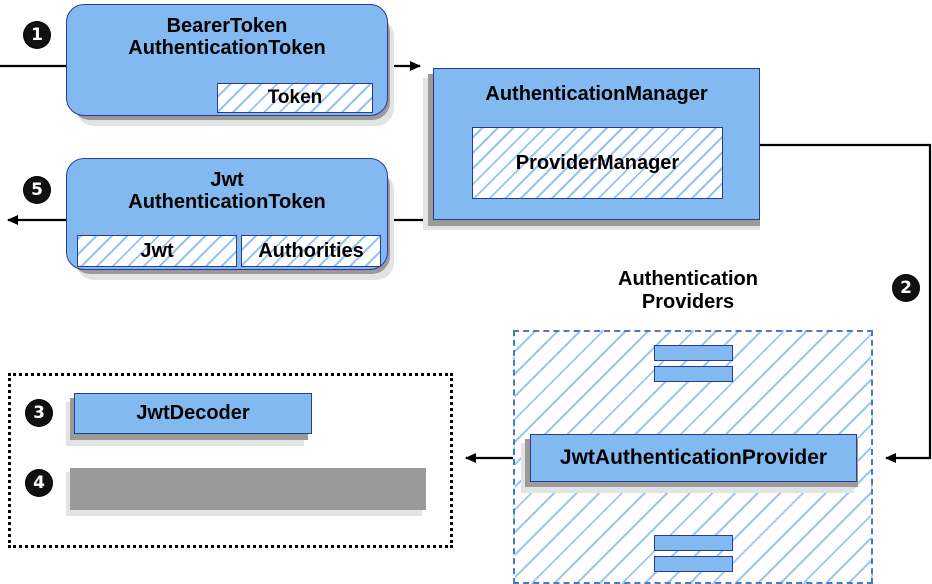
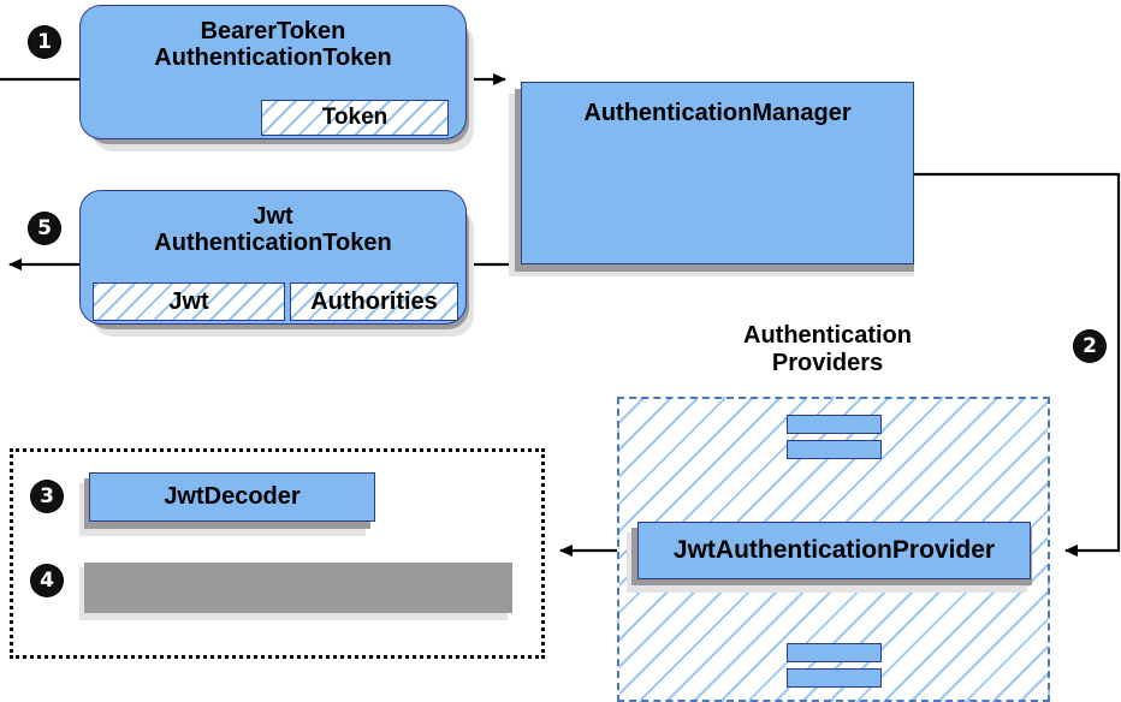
  BearerToken
  AuthenticationToken
  Token
  1
  AuthenticationManager
- ProviderManager
  Jwt
  AuthenticationToken
  Jwt
  Authorities
  5
  Authentication
  Providers
  JwtAuthenticationProvider
  2
  JwtDecoder
  3
  4
